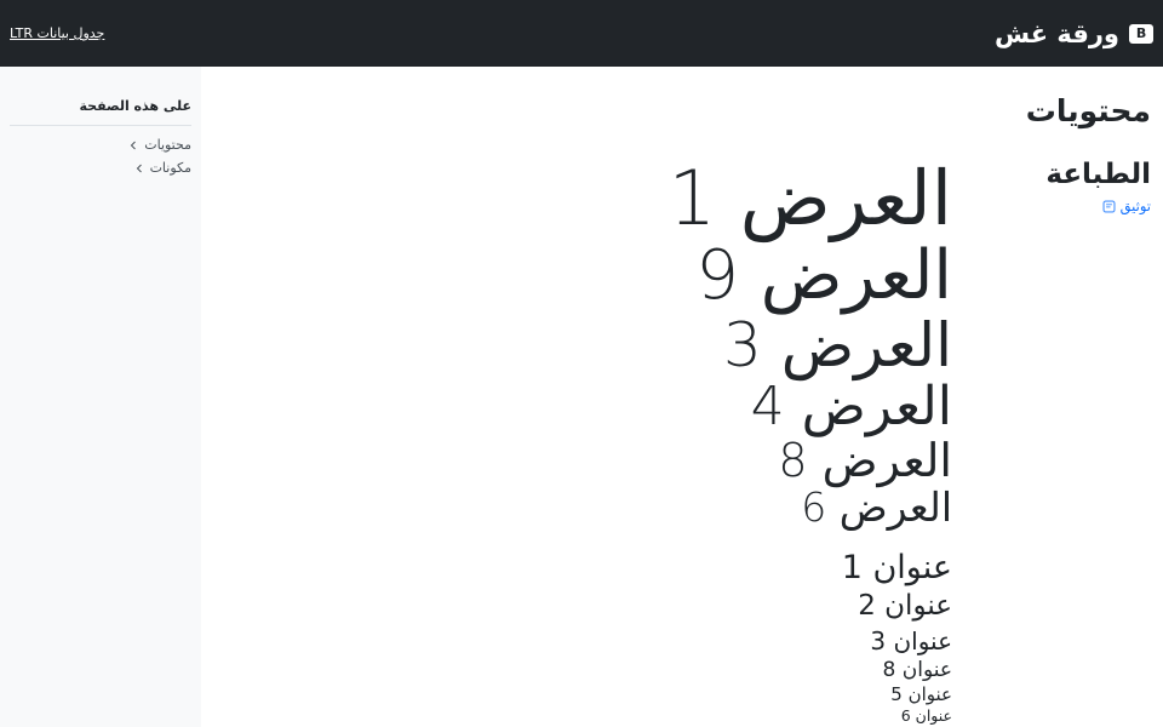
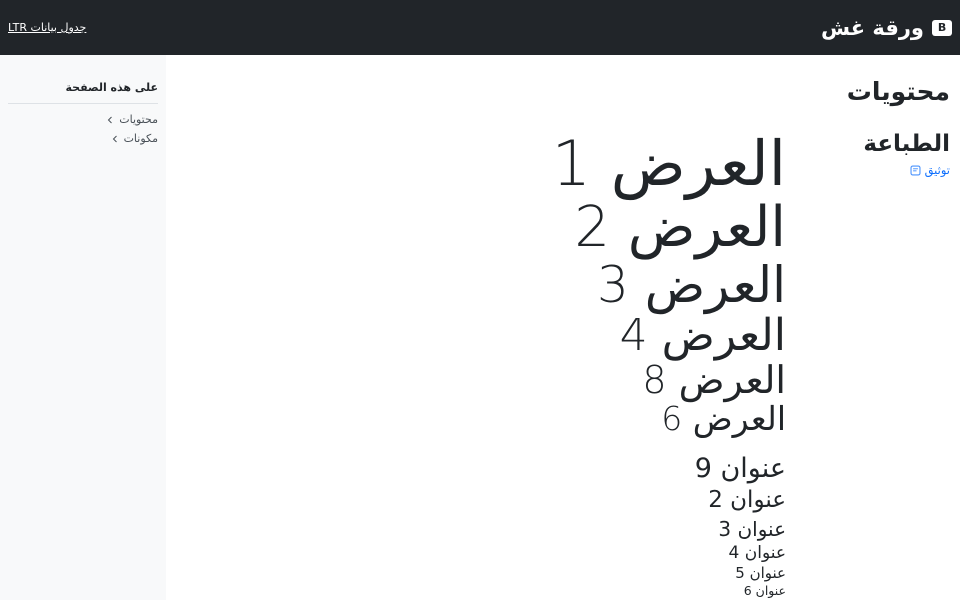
  B
  ورقة غش
  جدول بيانات LTR
  على هذه الصفحة
  محتويات
  مكونات
  محتويات
  الطباعة
  توثيق
  العرض 1
- العرض 9
+ العرض 2
  العرض 3
  العرض 4
  العرض 8
  العرض 6
- عنوان 1
+ عنوان 9
  عنوان 2
  عنوان 3
- عنوان 8
+ عنوان 4
  عنوان 5
  عنوان 6
